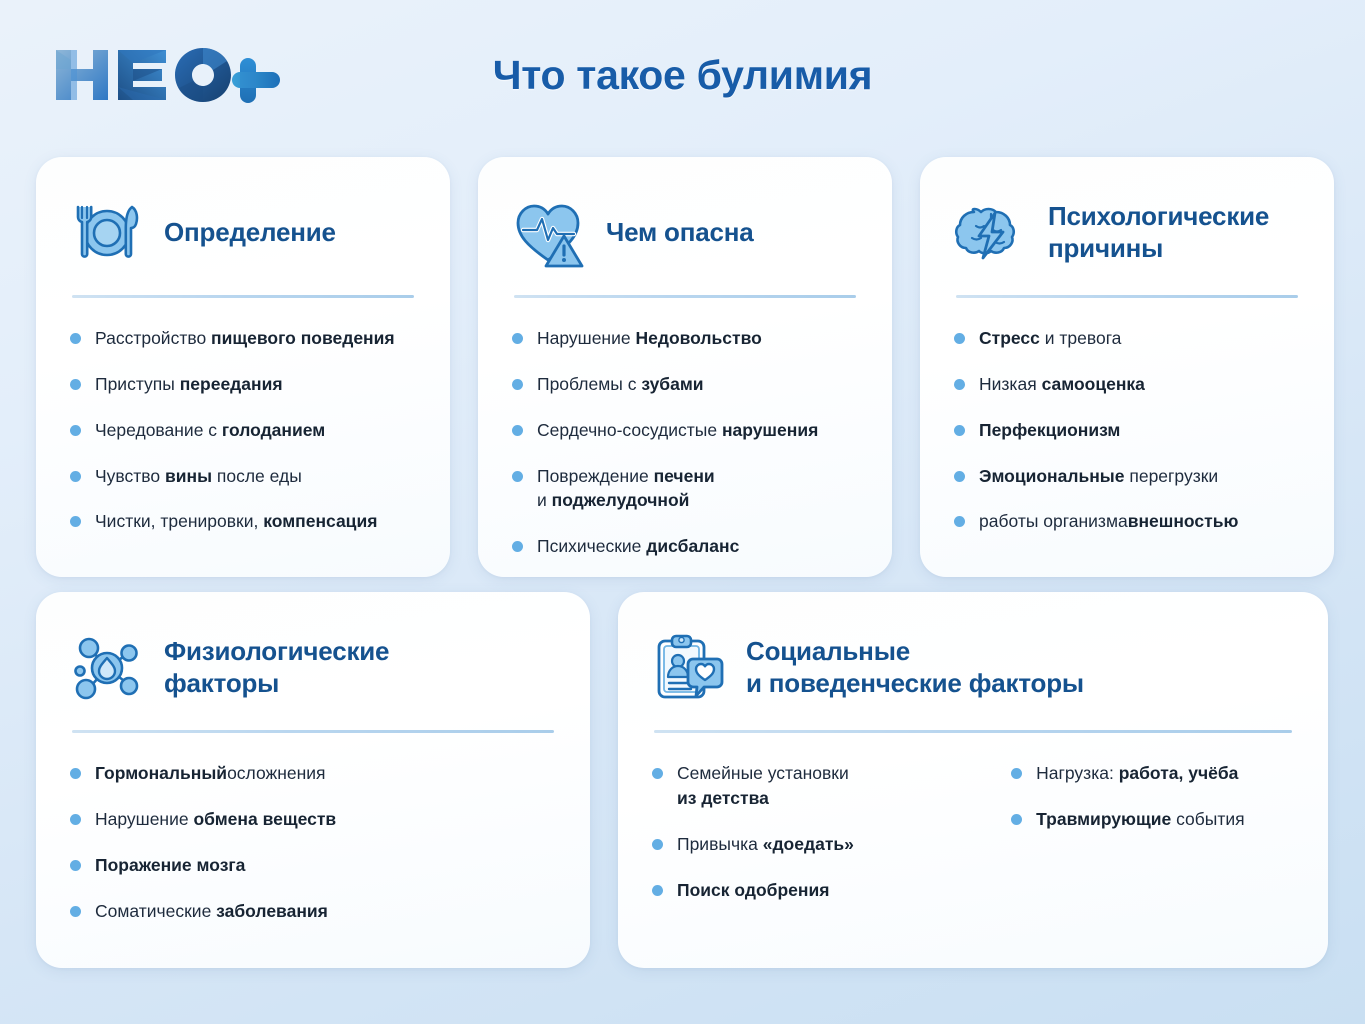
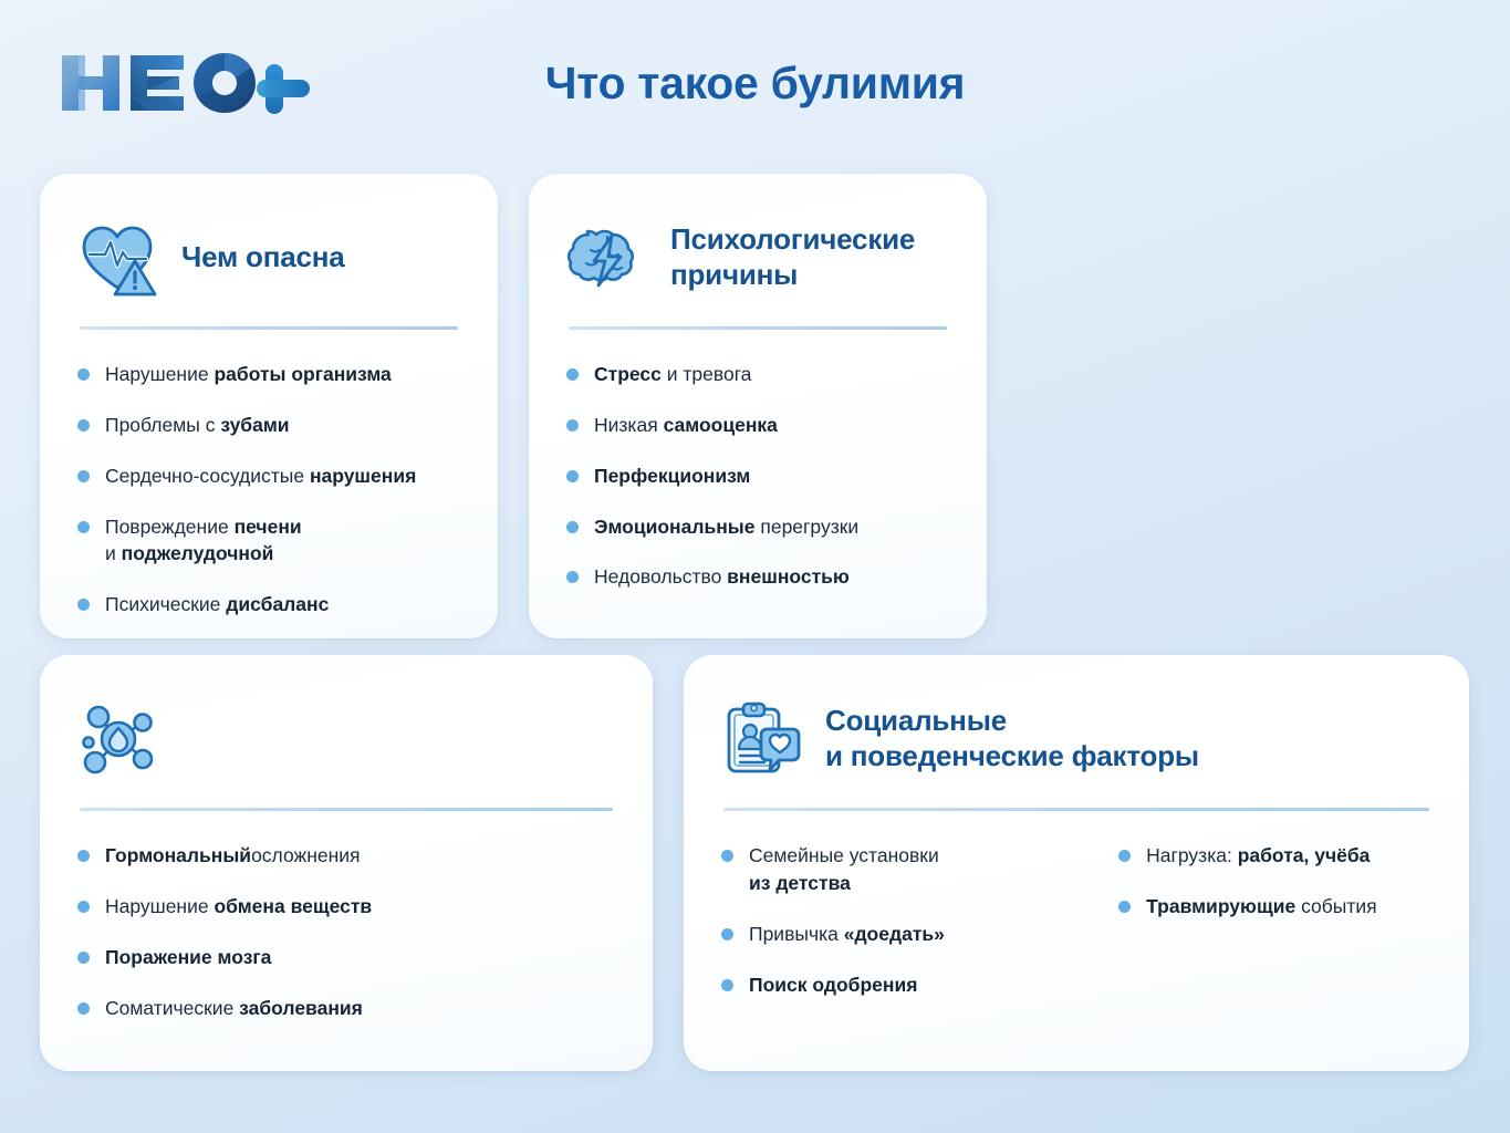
  Что такое булимия
- Определение
- Расстройство пищевого поведения
- Приступы переедания
- Чередование с голоданием
- Чувство вины после еды
- Чистки, тренировки, компенсация
  Чем опасна
- Нарушение Недовольство
+ Нарушение работы организма
  Проблемы с зубами
  Сердечно-сосудистые нарушения
  Повреждение печени
  и поджелудочной
  Психические дисбаланс
  Психологические
  причины
  Стресс и тревога
  Низкая самооценка
  Перфекционизм
  Эмоциональные перегрузки
- работы организмавнешностью
+ Недовольство внешностью
- Физиологические
- факторы
  Гормональныйосложнения
  Нарушение обмена веществ
  Поражение мозга
  Соматические заболевания
  Социальные
  и поведенческие факторы
  Семейные установки
  из детства
  Привычка «доедать»
  Поиск одобрения
  Нагрузка: работа, учёба
  Травмирующие события
